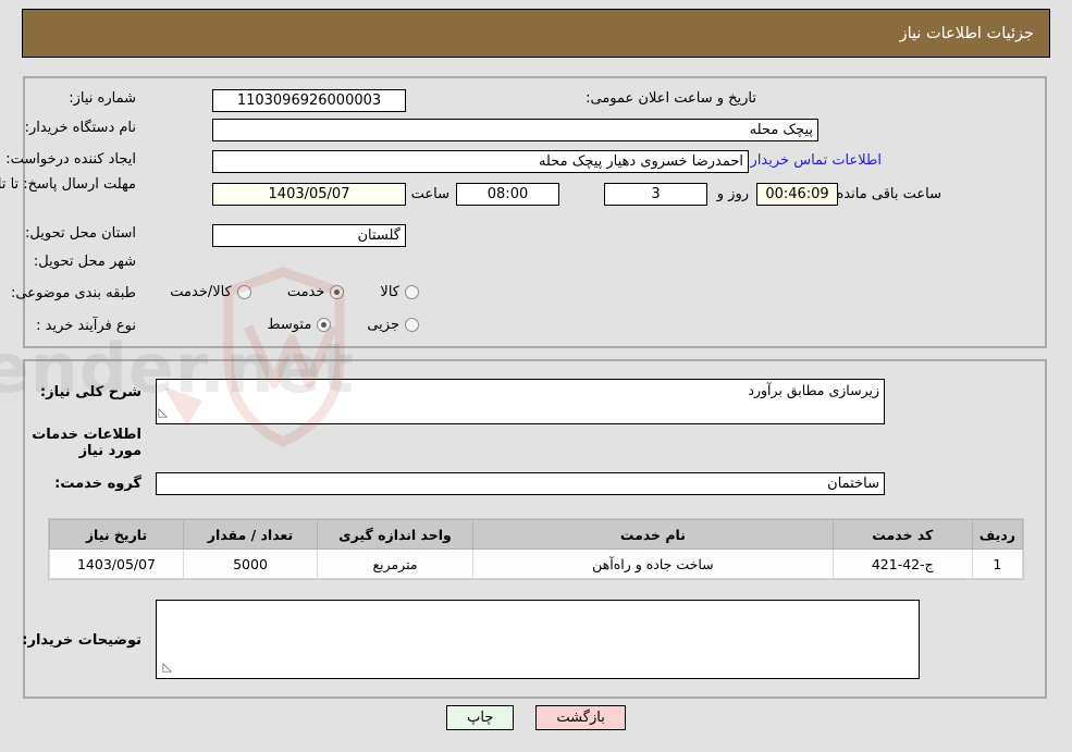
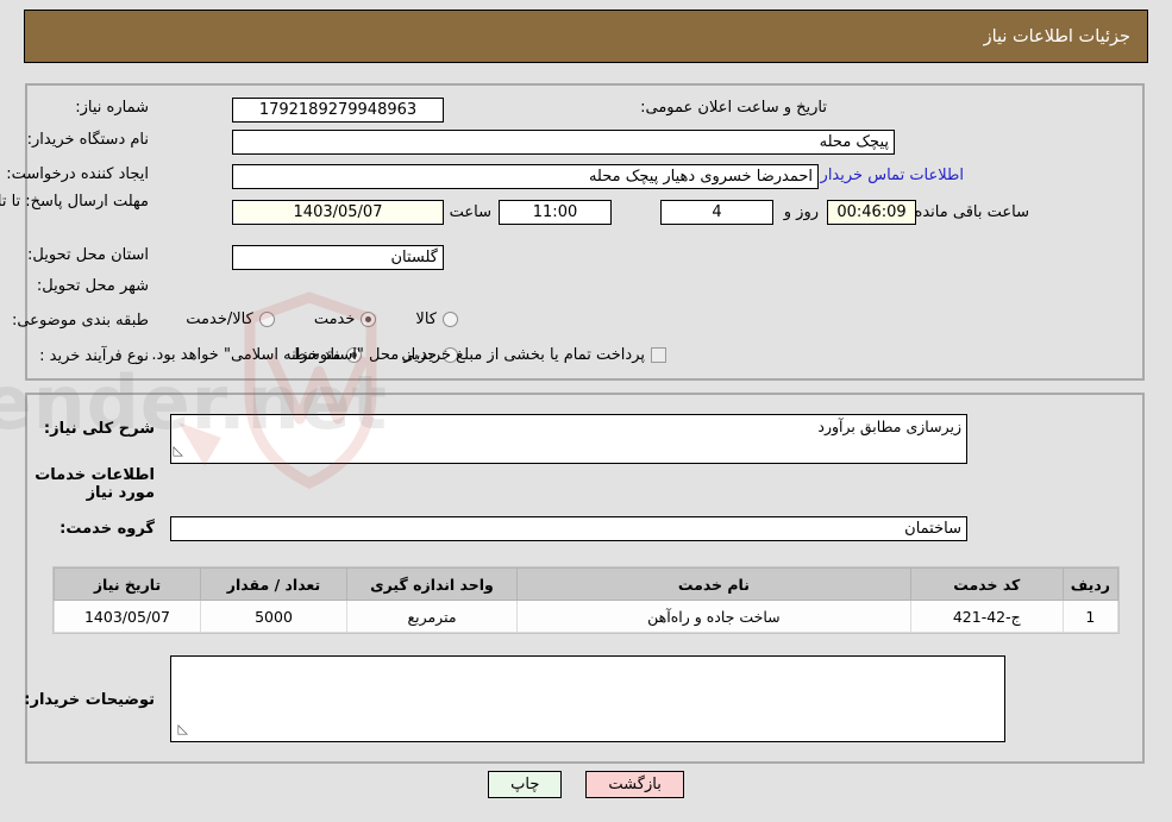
  جزئیات اطلاعات نیاز
  شماره نیاز:
- 1103096926000003
+ 1792189279948963
  تاریخ و ساعت اعلان عمومی:
  نام دستگاه خریدار:
  پیچک محله
  ایجاد کننده درخواست:
  احمدرضا خسروی دهیار پیچک محله
  اطلاعات تماس خریدار
  مهلت ارسال پاسخ: تا ت
  1403/05/07
  ساعت
- 08:00
+ 11:00
- 3
+ 4
  روز و
  00:46:09
  ساعت باقی مانده
  استان محل تحویل:
  گلستان
  شهر محل تحویل:
  طبقه بندی موضوعی:
  کالا
  خدمت
  کالا/خدمت
  نوع فرآیند خرید :
  جزیی
  متوسط
+ پرداخت تمام یا بخشی از مبلغ خرید،از محل "اسناد خزانه اسلامی" خواهد بود.
  شرح کلی نیاز:
  زیرسازی مطابق برآورد
  ◺
  اطلاعات خدمات مورد نیاز
  گروه خدمت:
  ساختمان
  ردیف	کد خدمت	نام خدمت	واحد اندازه گیری	تعداد / مقدار	تاریخ نیاز
  1	ج-42-421	ساخت جاده و راه‌آهن	مترمربع	5000	1403/05/07
  توضیحات خریدار:
  ◺
  بازگشت
  چاپ
